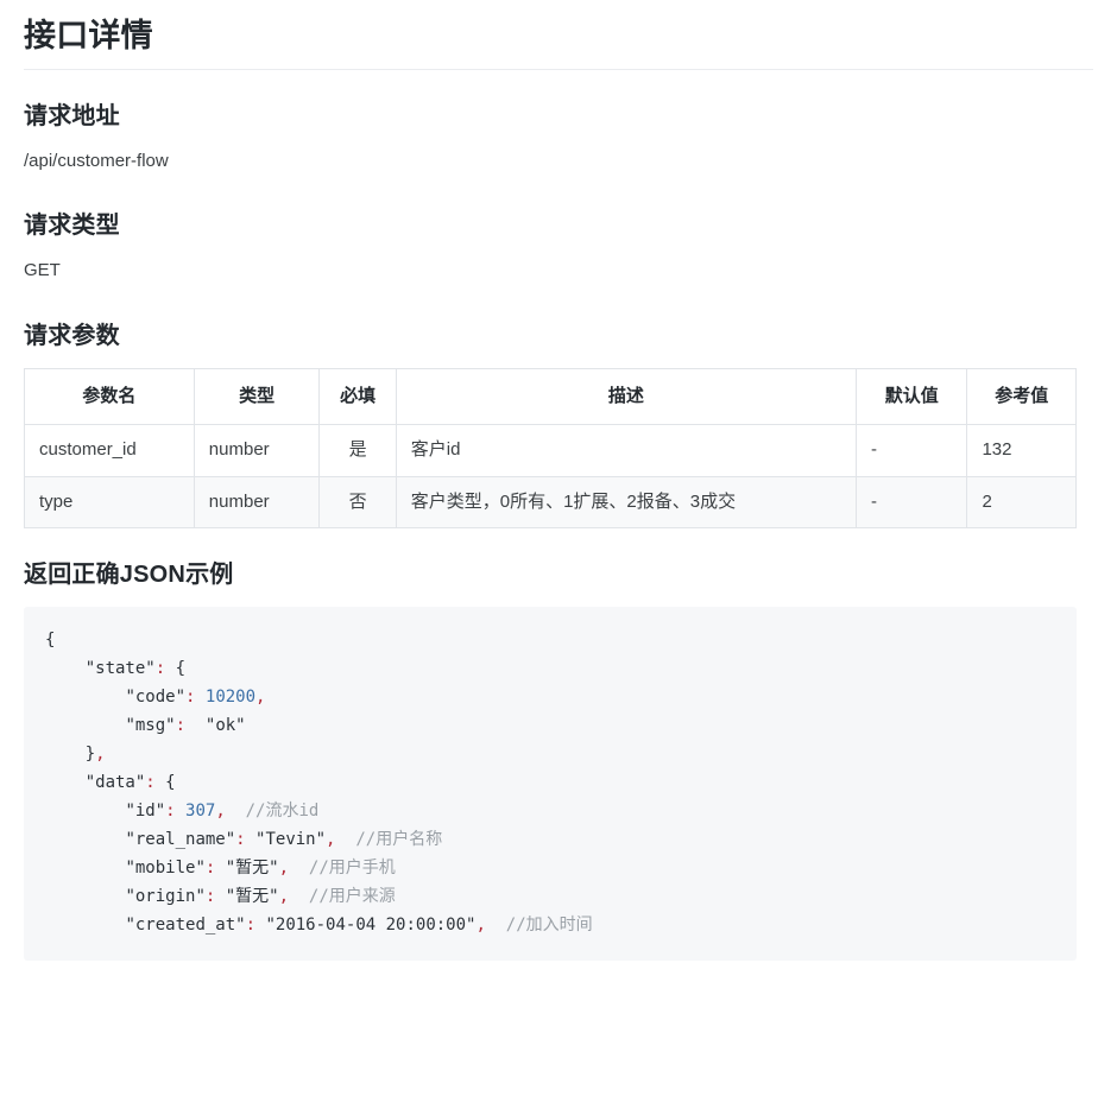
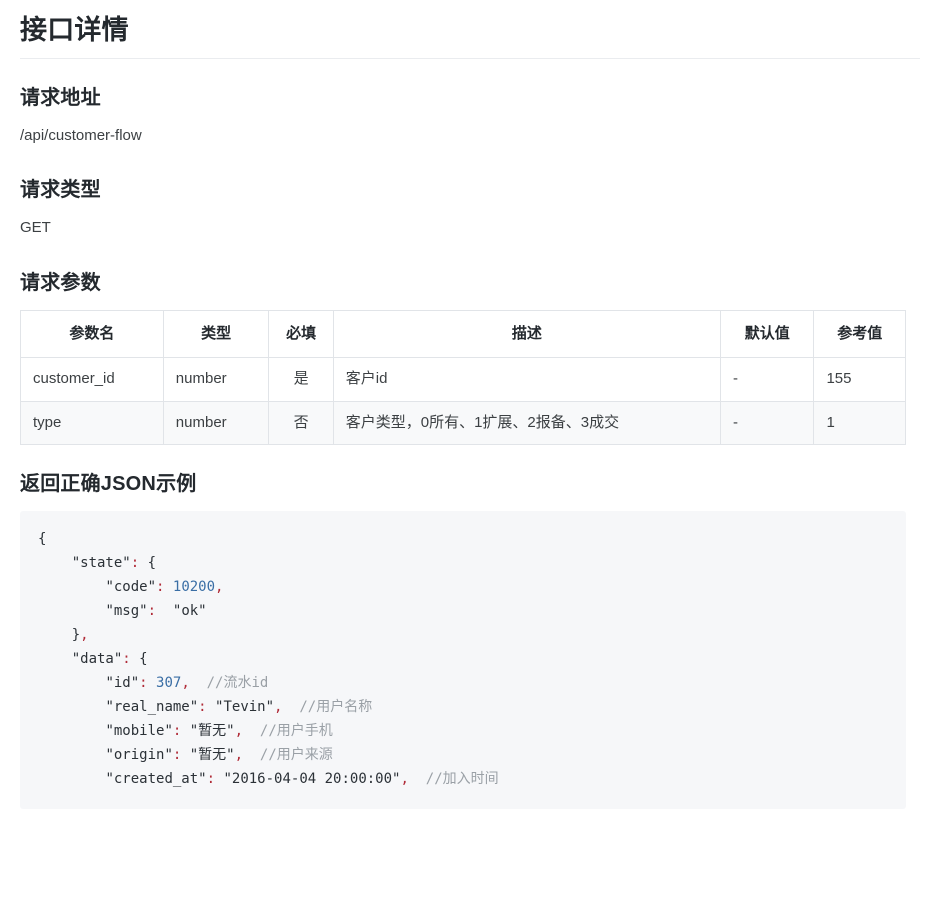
  接口详情
  请求地址
  /api/customer-flow
  请求类型
  GET
  请求参数
  参数名	类型	必填	描述	默认值	参考值
- customer_id	number	是	客户id	-	132
+ customer_id	number	是	客户id	-	155
- type	number	否	客户类型，0所有、1扩展、2报备、3成交	-	2
+ type	number	否	客户类型，0所有、1扩展、2报备、3成交	-	1
  返回正确JSON示例
  { "state": { "code": 10200, "msg": "ok" }, "data": { "id": 307, //流水id "real_name": "Tevin", //用户名称 "mobile": "暂无", //用户手机 "origin": "暂无", //用户来源 "created_at": "2016-04-04 20:00:00", //加入时间
